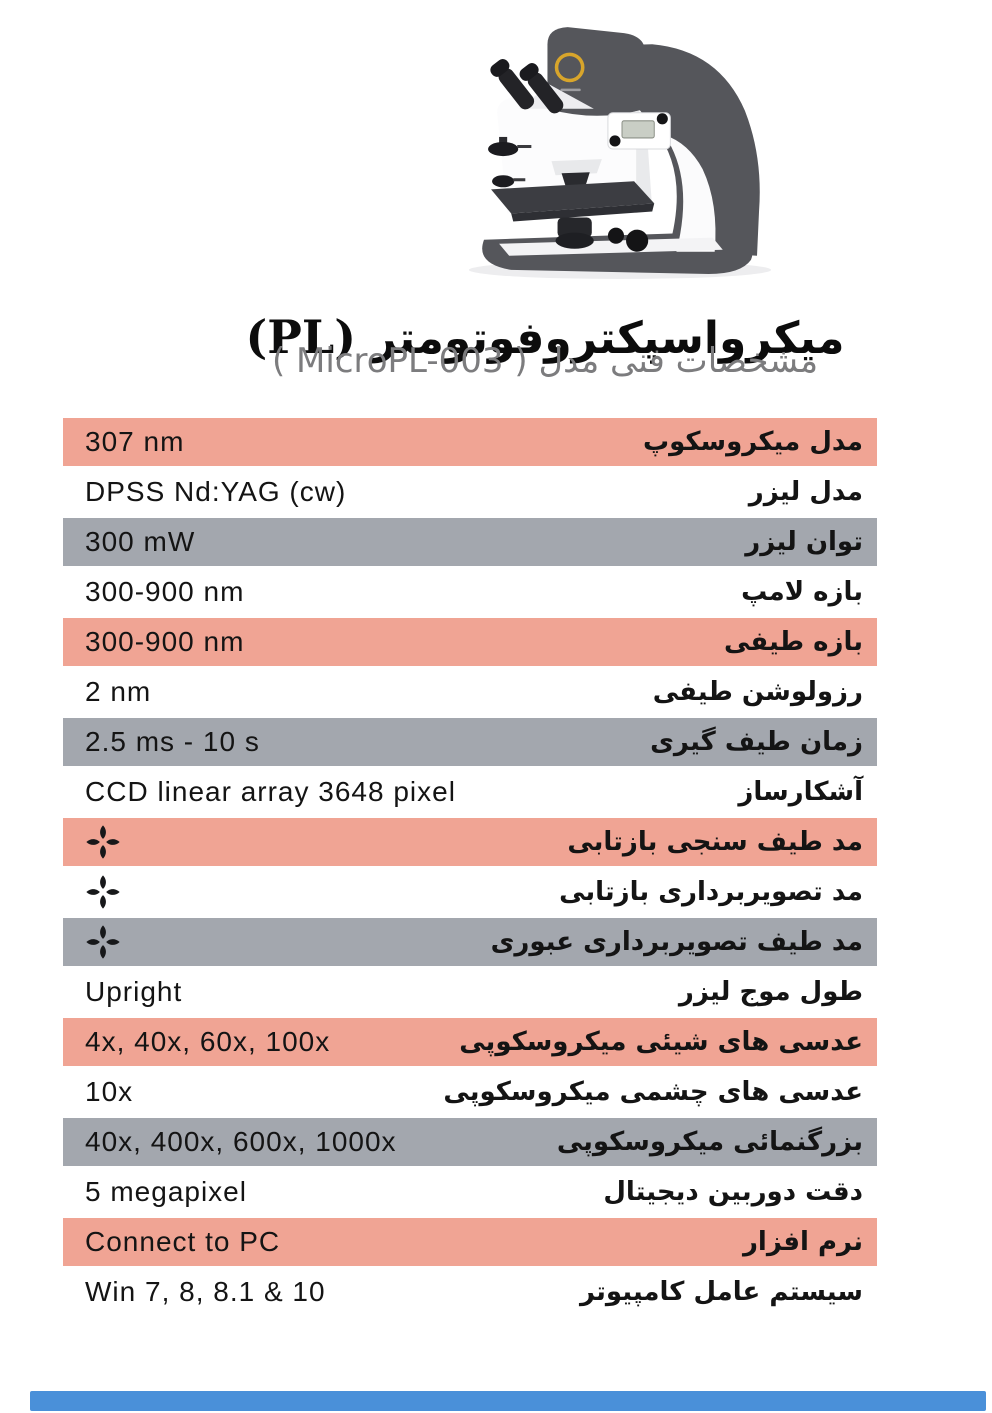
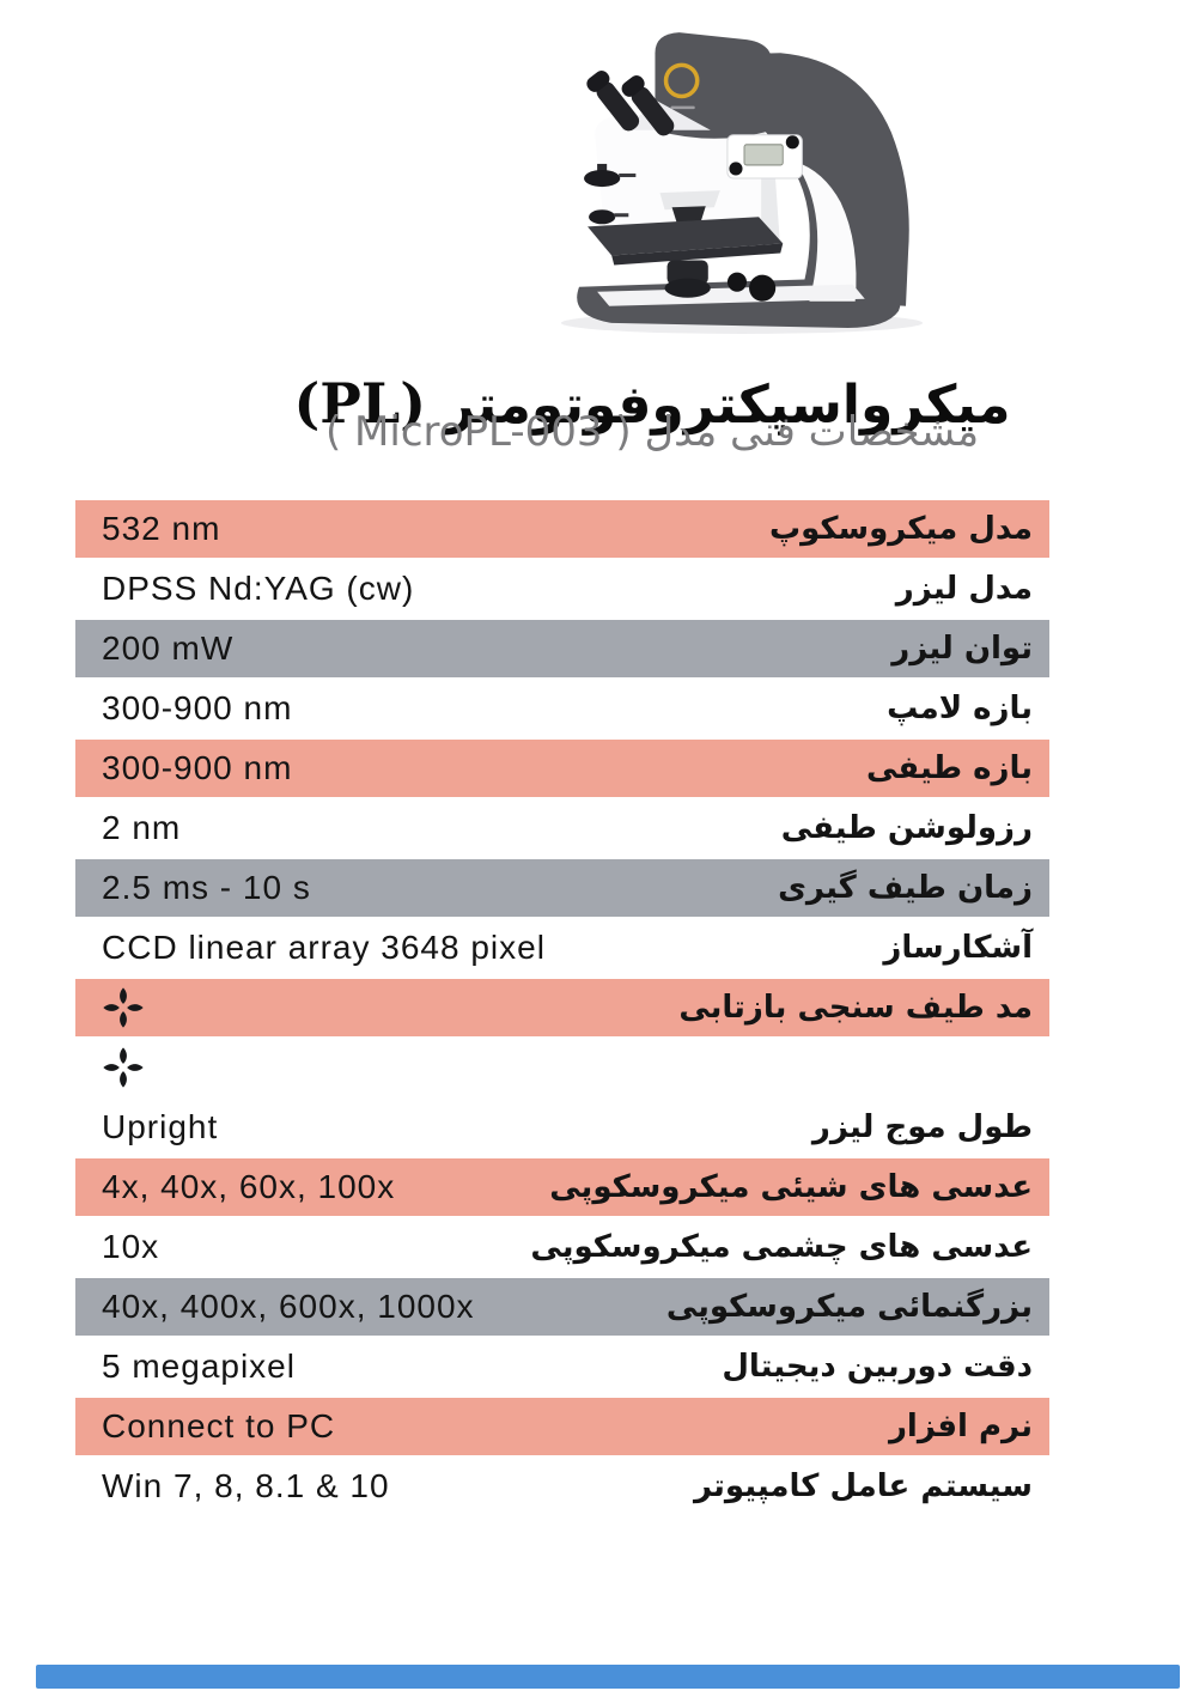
  میکرواسپکتروفوتومتر (PL)
  مشخصات فنی مدل ( MicroPL-003 )
- 307 nm
+ 532 nm
  مدل میکروسکوپ
  DPSS Nd:YAG (cw)
  مدل لیزر
- 300 mW
+ 200 mW
  توان لیزر
  300-900 nm
  بازه لامپ
  300-900 nm
  بازه طیفی
  2 nm
  رزولوشن طیفی
  2.5 ms - 10 s
  زمان طیف گیری
  CCD linear array 3648 pixel
  آشکارساز
  مد طیف سنجی بازتابی
- مد تصویربرداری بازتابی
- مد طیف تصویربرداری عبوری
  Upright
  طول موج لیزر
  4x, 40x, 60x, 100x
  عدسی های شیئی میکروسکوپی
  10x
  عدسی های چشمی میکروسکوپی
  40x, 400x, 600x, 1000x
  بزرگنمائی میکروسکوپی
  5 megapixel
  دقت دوربین دیجیتال
  Connect to PC
  نرم افزار
  Win 7, 8, 8.1 & 10
  سیستم عامل کامپیوتر
